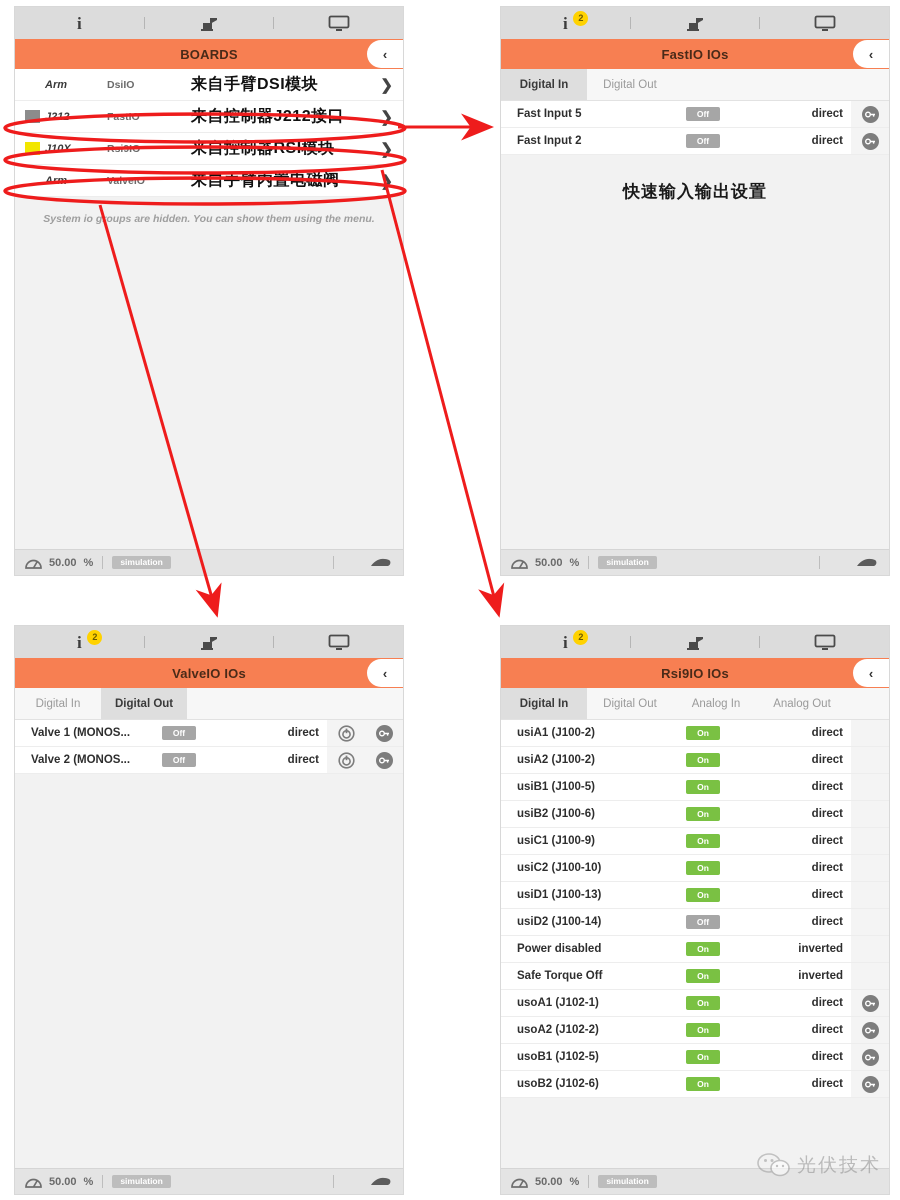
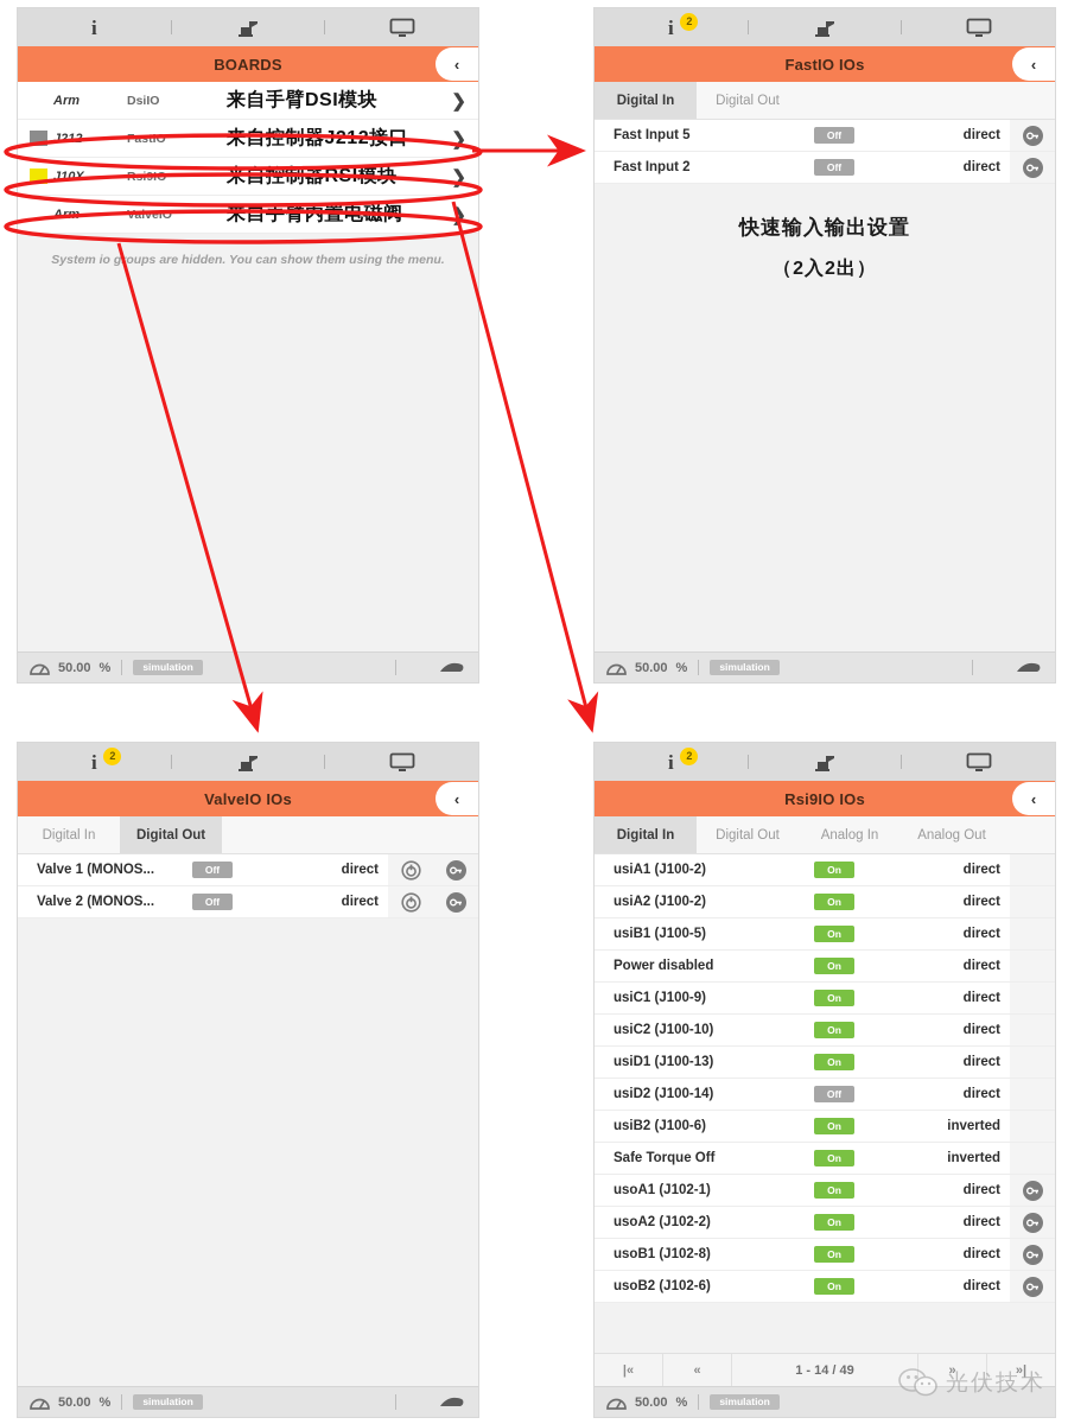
  i
  BOARDS
  ‹
  Arm
  DsiIO
  来自手臂DSI模块
  ❯
  J21
  ❯
  J10X
  ❯
  ❯
  System io goups are hidden. You can show them using the menu.
  50.00
  %
  simulation
  i
  2
  FastIO IOs
  ‹
  Digital In
  Digital Out
  Fast Input 5
  Off
  direct
  Fast Input 2
  Off
  direct
  快速输入输出设置
+ （2入2出）
  50.00
  %
  simulation
  i
  2
  ValveIO IOs
  ‹
  Digital In
  Digital Out
  Valve 1 (MONOS...
  Off
  direct
  Valve 2 (MONOS...
  Off
  direct
  50.00
  %
  simulation
  i
  2
  Rsi9IO IOs
  ‹
  Digital In
  Digital Out
  Analog In
  Analog Out
  usiA1 (J100-2)
  On
  direct
  usiA2 (J100-2)
  On
  direct
  usiB1 (J100-5)
  On
  direct
- usiB2 (J100-6)
+ Power disabled
  On
  direct
  usiC1 (J100-9)
  On
  direct
  usiC2 (J100-10)
  On
  direct
  usiD1 (J100-13)
  On
  direct
  usiD2 (J100-14)
  Off
  direct
- Power disabled
+ usiB2 (J100-6)
  On
  inverted
  Safe Torque Off
  On
  inverted
  usoA1 (J102-1)
  On
  direct
  usoA2 (J102-2)
  On
  direct
- usoB1 (J102-5)
+ usoB1 (J102-8)
  On
  direct
  usoB2 (J102-6)
  On
  direct
+ |«
+ «
+ 1 - 14 / 49
+ »
+ »|
  50.00
  %
  simulation
  光伏技术
